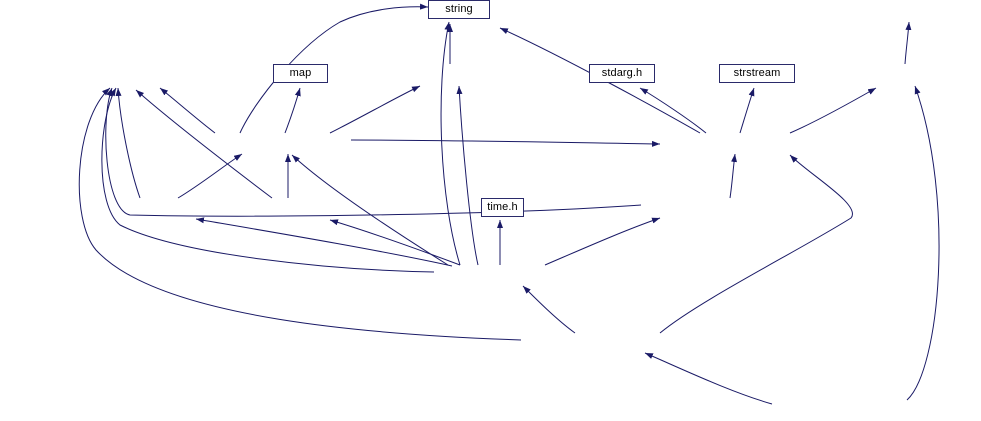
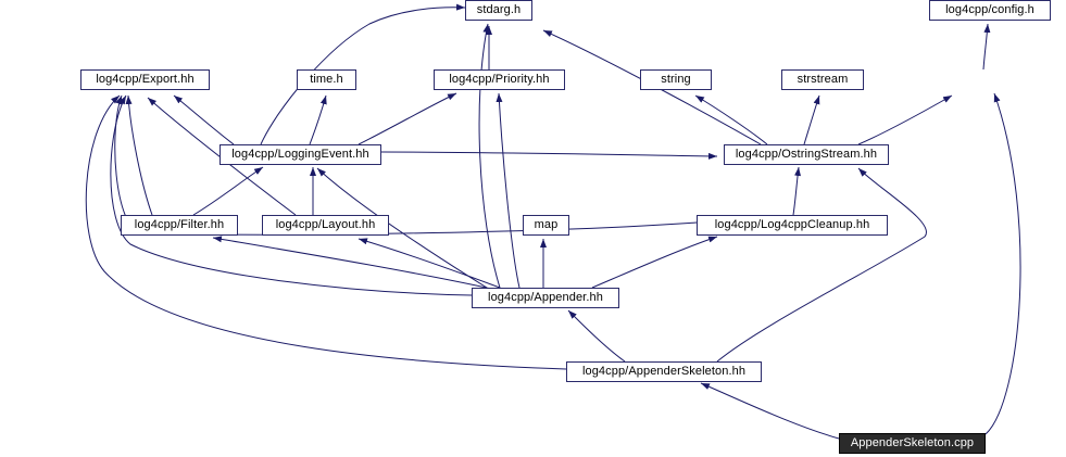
- string
+ stdarg.h
+ log4cpp/config.h
+ log4cpp/Export.hh
- map
+ time.h
+ log4cpp/Priority.hh
- stdarg.h
+ string
  strstream
+ log4cpp/LoggingEvent.hh
+ log4cpp/OstringStream.hh
+ log4cpp/Filter.hh
+ log4cpp/Layout.hh
- time.h
+ map
+ log4cpp/Log4cppCleanup.hh
+ log4cpp/Appender.hh
+ log4cpp/AppenderSkeleton.hh
+ AppenderSkeleton.cpp
